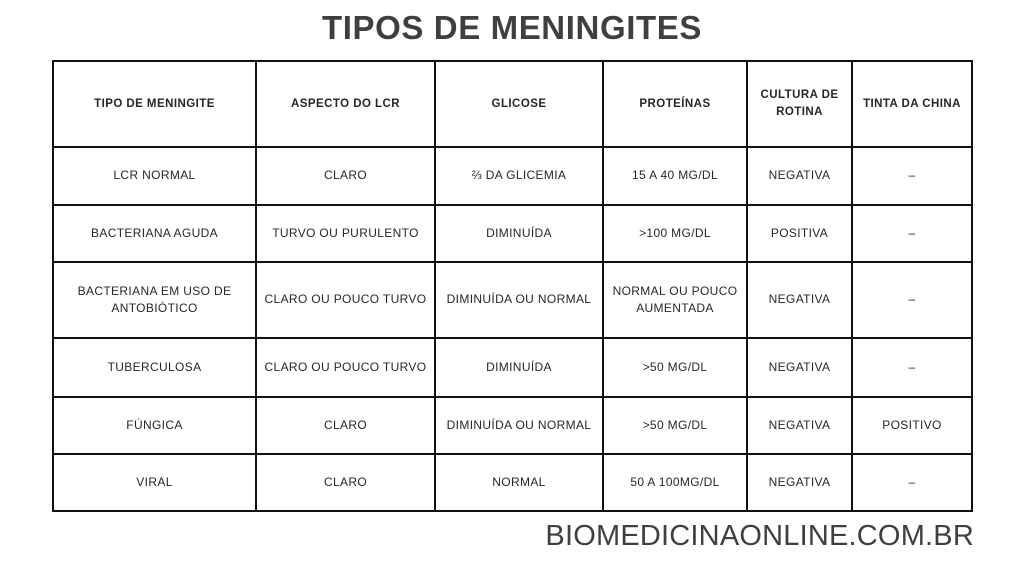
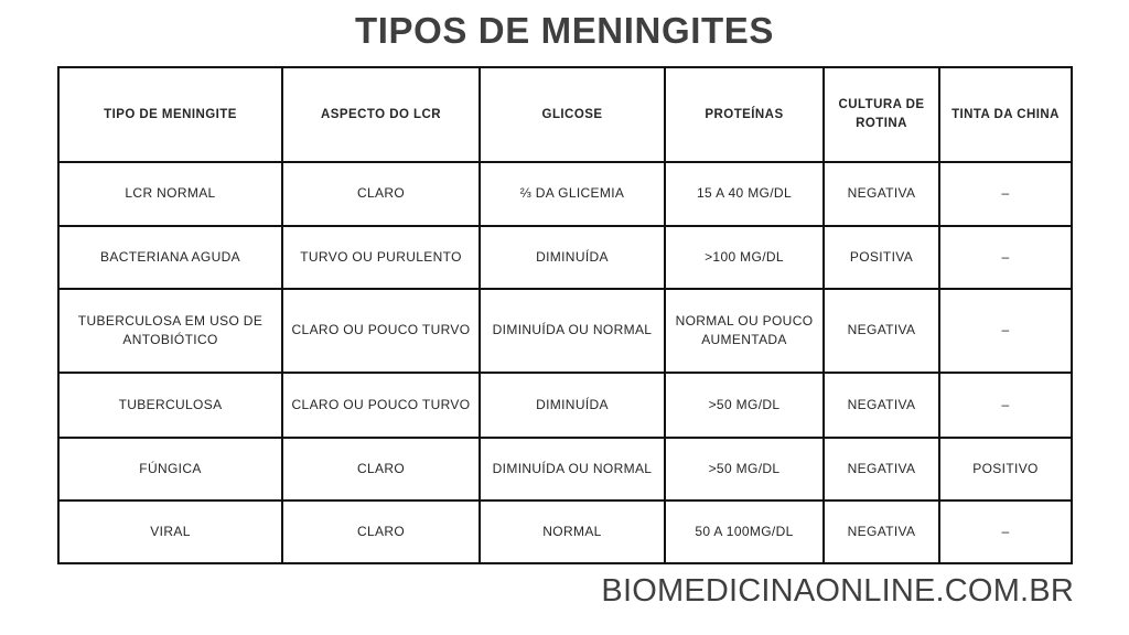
  TIPOS DE MENINGITES
  TIPO DE MENINGITE	ASPECTO DO LCR	GLICOSE	PROTEÍNAS	CULTURA DE ROTINA	TINTA DA CHINA
  LCR NORMAL	CLARO	⅔ DA GLICEMIA	15 A 40 MG/DL	NEGATIVA	–
  BACTERIANA AGUDA	TURVO OU PURULENTO	DIMINUÍDA	>100 MG/DL	POSITIVA	–
- BACTERIANA EM USO DE ANTOBIÓTICO	CLARO OU POUCO TURVO	DIMINUÍDA OU NORMAL	NORMAL OU POUCO AUMENTADA	NEGATIVA	–
+ TUBERCULOSA EM USO DE ANTOBIÓTICO	CLARO OU POUCO TURVO	DIMINUÍDA OU NORMAL	NORMAL OU POUCO AUMENTADA	NEGATIVA	–
  TUBERCULOSA	CLARO OU POUCO TURVO	DIMINUÍDA	>50 MG/DL	NEGATIVA	–
  FÚNGICA	CLARO	DIMINUÍDA OU NORMAL	>50 MG/DL	NEGATIVA	POSITIVO
  VIRAL	CLARO	NORMAL	50 A 100MG/DL	NEGATIVA	–
  BIOMEDICINAONLINE.COM.BR
